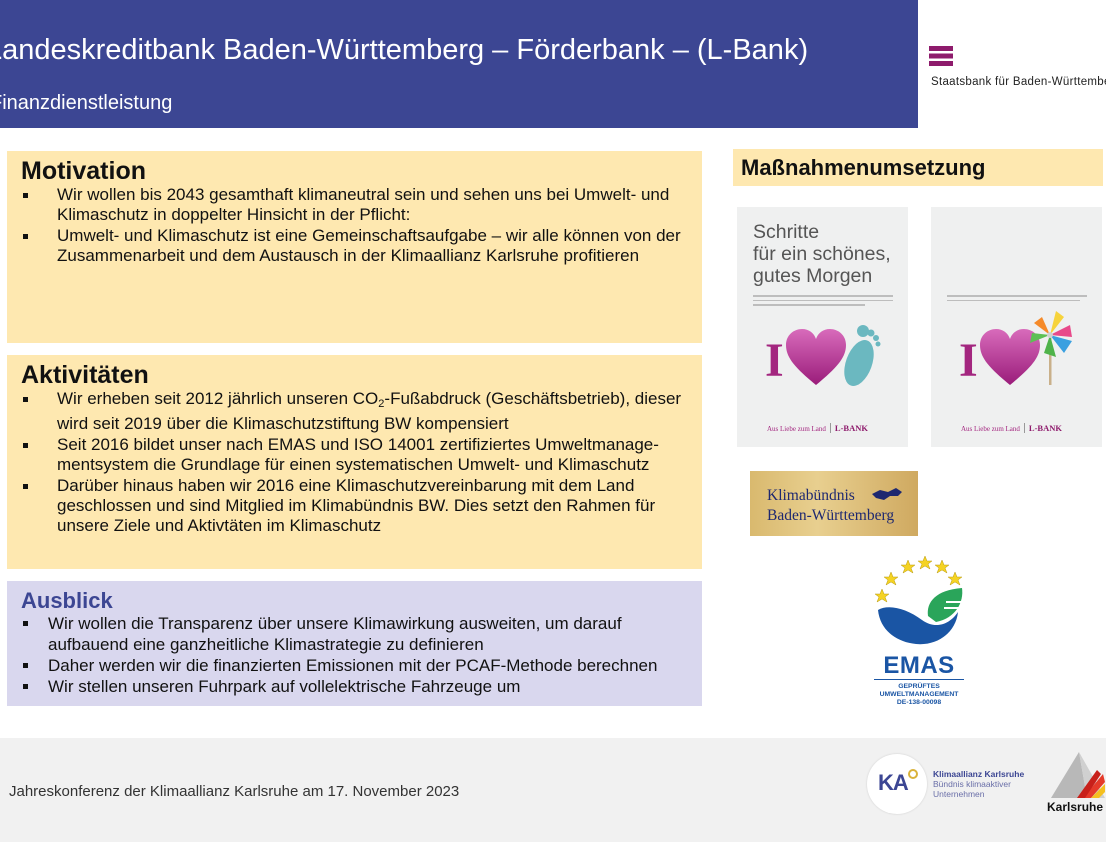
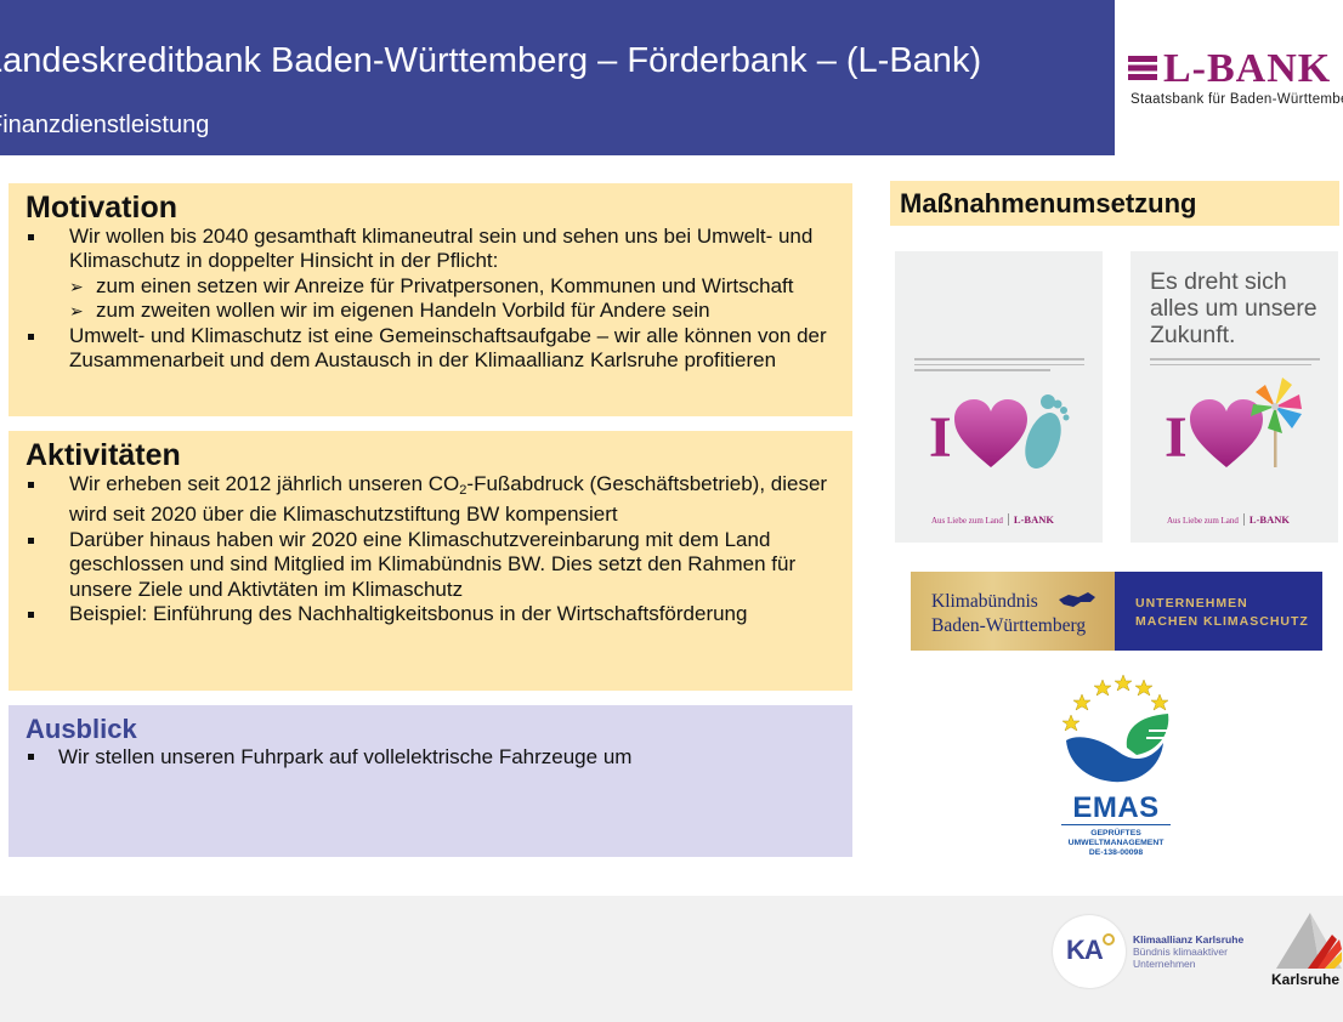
  andeskreditbank Baden-Württemberg – Förderbank – (L-Bank)
  inanzdienstleistung
+ L-BANK
  Staatsbank für Baden-Württemb
  Motivation
- Wir wollen bis 2043 gesamthaft klimaneutral sein und sehen uns bei Umwelt- und Klimaschutz in doppelter Hinsicht in der Pflicht:
+ Wir wollen bis 2040 gesamthaft klimaneutral sein und sehen uns bei Umwelt- und Klimaschutz in doppelter Hinsicht in der Pflicht:
+ zum einen setzen wir Anreize für Privatpersonen, Kommunen und Wirtschaft
+ zum zweiten wollen wir im eigenen Handeln Vorbild für Andere sein
  Umwelt- und Klimaschutz ist eine Gemeinschaftsaufgabe – wir alle können von der Zusammenarbeit und dem Austausch in der Klimaallianz Karlsruhe profitieren
  Aktivitäten
- Wir erheben seit 2012 jährlich unseren CO2-Fußabdruck (Geschäftsbetrieb), dieser wird seit 2019 über die Klimaschutzstiftung BW kompensiert
+ Wir erheben seit 2012 jährlich unseren CO2-Fußabdruck (Geschäftsbetrieb), dieser wird seit 2020 über die Klimaschutzstiftung BW kompensiert
- Seit 2016 bildet unser nach EMAS und ISO 14001 zertifiziertes Umweltmanage-mentsystem die Grundlage für einen systematischen Umwelt- und Klimaschutz
- Darüber hinaus haben wir 2016 eine Klimaschutzvereinbarung mit dem Land geschlossen und sind Mitglied im Klimabündnis BW. Dies setzt den Rahmen für unsere Ziele und Aktivtäten im Klimaschutz
+ Darüber hinaus haben wir 2020 eine Klimaschutzvereinbarung mit dem Land geschlossen und sind Mitglied im Klimabündnis BW. Dies setzt den Rahmen für unsere Ziele und Aktivtäten im Klimaschutz
+ Beispiel: Einführung des Nachhaltigkeitsbonus in der Wirtschaftsförderung
  Ausblick
- Wir wollen die Transparenz über unsere Klimawirkung ausweiten, um darauf aufbauend eine ganzheitliche Klimastrategie zu definieren
- Daher werden wir die finanzierten Emissionen mit der PCAF-Methode berechnen
  Wir stellen unseren Fuhrpark auf vollelektrische Fahrzeuge um
  Maßnahmenumsetzung
- Schritte
- für ein schönes,
- gutes Morgen
  I
  Aus Liebe zum Land L-BANK
+ Es dreht sich
+ alles um unsere
+ Zukunft.
  I
  Aus Liebe zum Land L-BANK
  Klimabündnis
  Baden-Württemberg
+ UNTERNEHMEN
+ MACHEN KLIMASCHUTZ
  EMAS
- Jahreskonferenz der Klimaallianz Karlsruhe am 17. November 2023
  KA
  Klimaallianz Karlsruhe
  Bündnis klimaaktiver
  Unternehmen
  Karlsruhe
